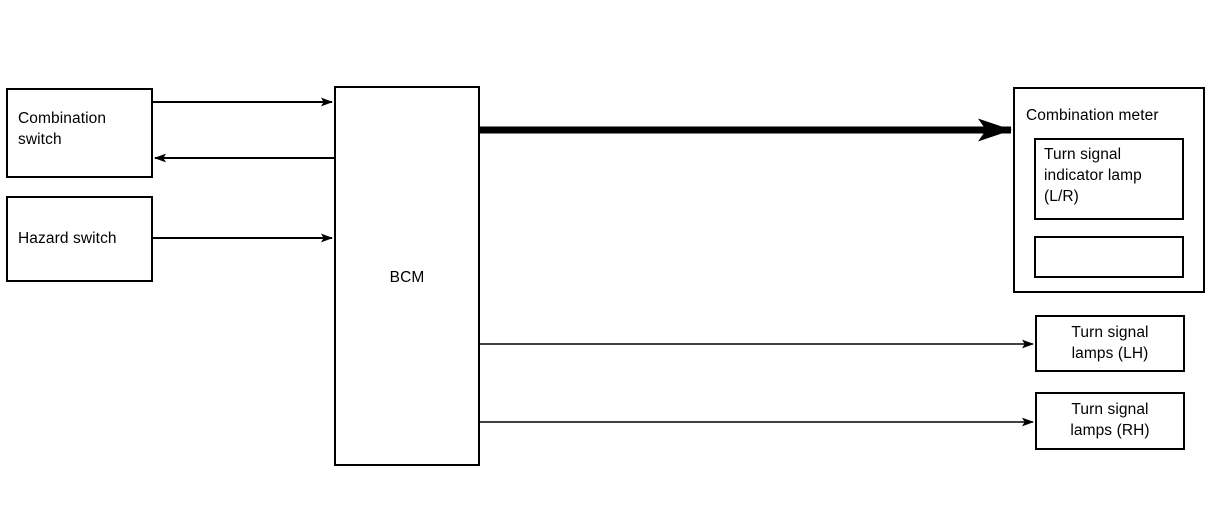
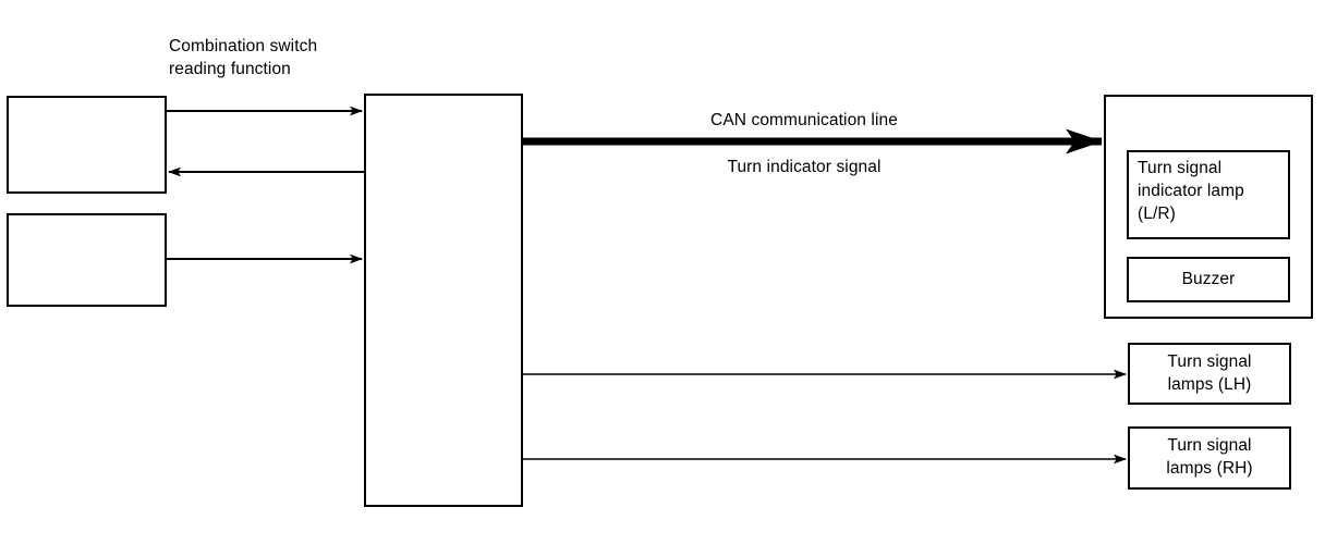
- Combination
- switch
- Hazard switch
- BCM
- Combination meter
  Turn signal
  indicator lamp
  (L/R)
+ Buzzer
  Turn signal
  lamps (LH)
  Turn signal
  lamps (RH)
+ Combination switch
+ reading function
+ CAN communication line
+ Turn indicator signal
